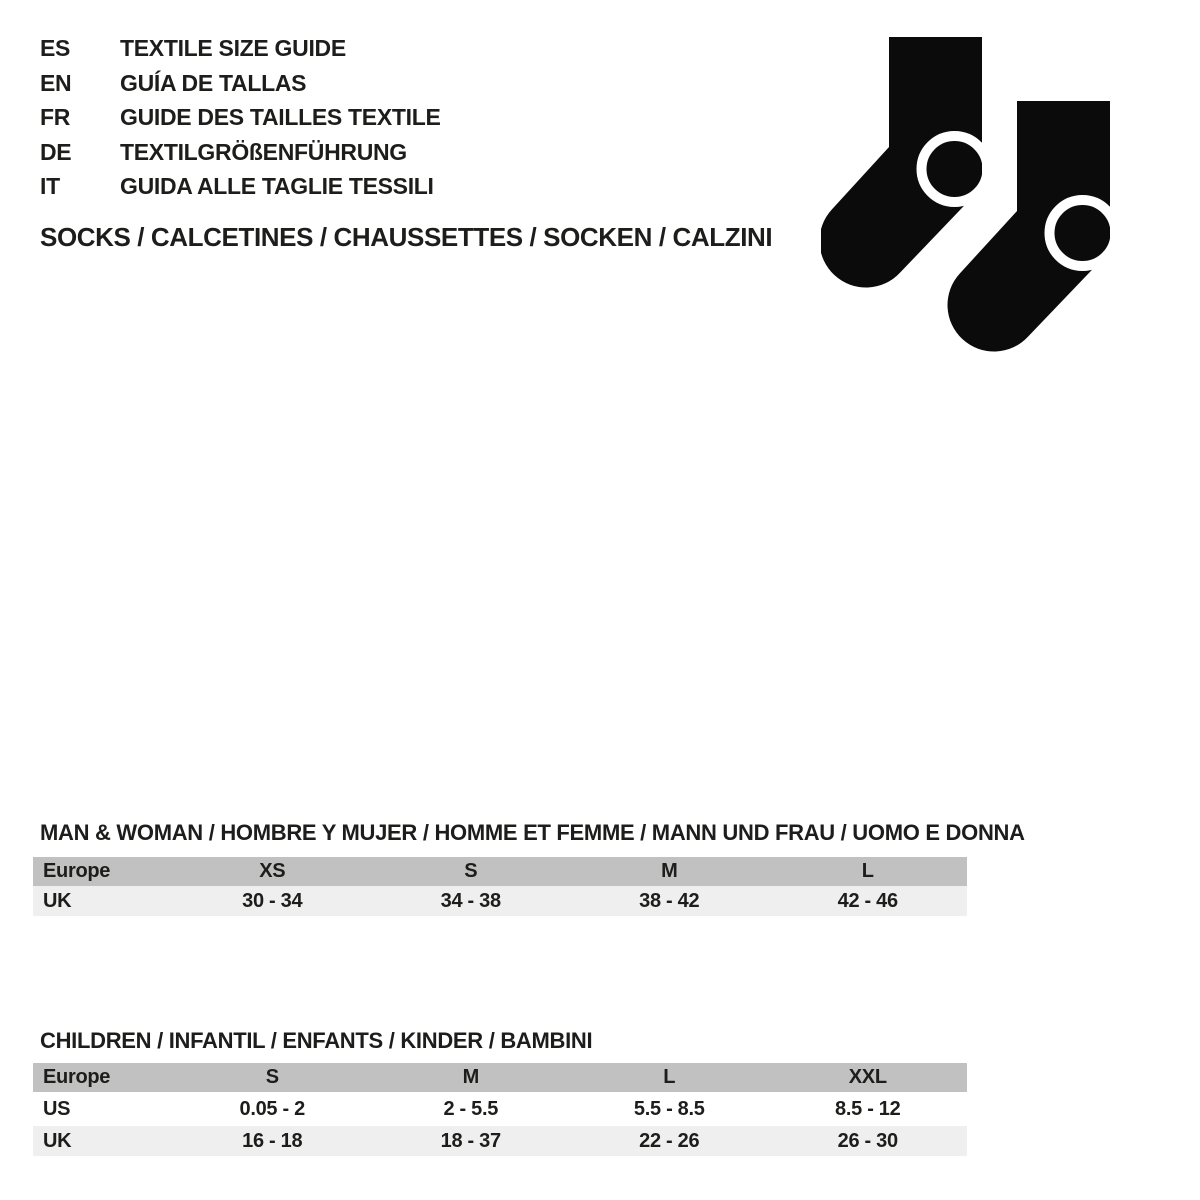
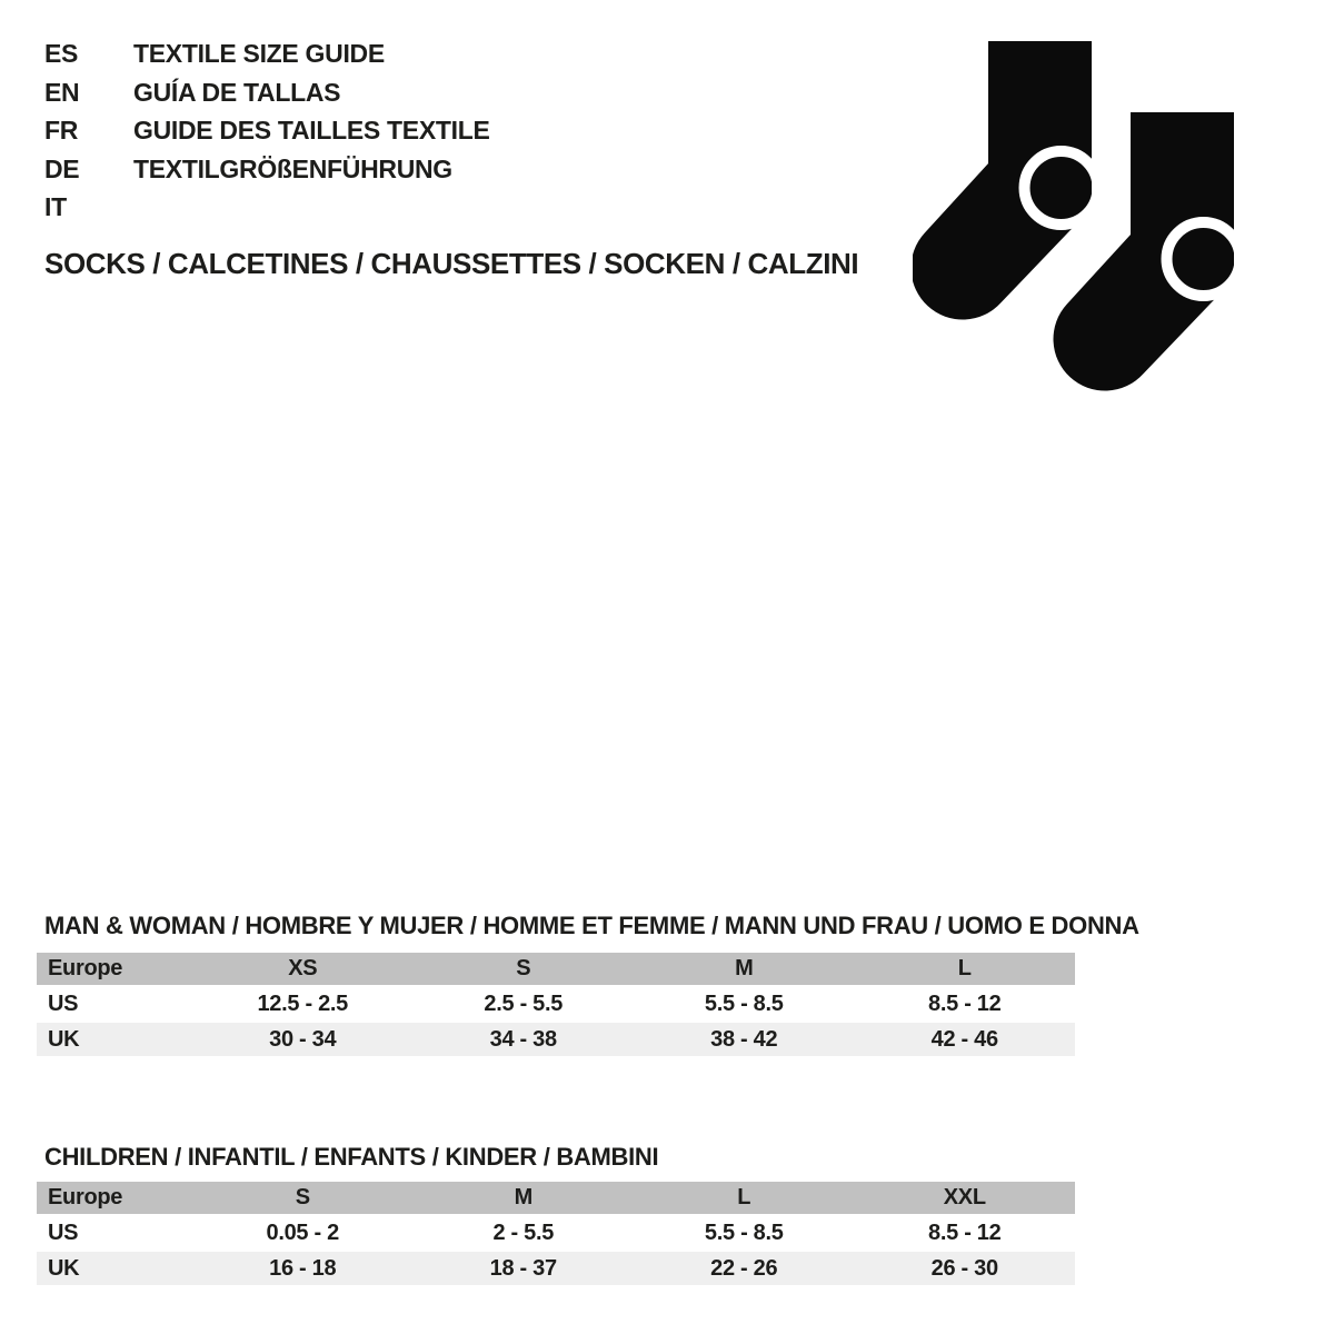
  ES
  TEXTILE SIZE GUIDE
  EN
  GUÍA DE TALLAS
  FR
  GUIDE DES TAILLES TEXTILE
  DE
  TEXTILGRÖßENFÜHRUNG
  IT
- GUIDA ALLE TAGLIE TESSILI
  SOCKS / CALCETINES / CHAUSSETTES / SOCKEN / CALZINI
  MAN & WOMAN / HOMBRE Y MUJER / HOMME ET FEMME / MANN UND FRAU / UOMO E DONNA
  Europe	XS	S	M	L
+ US	12.5 - 2.5	2.5 - 5.5	5.5 - 8.5	8.5 - 12
  UK	30 - 34	34 - 38	38 - 42	42 - 46
  CHILDREN / INFANTIL / ENFANTS / KINDER / BAMBINI
  Europe	S	M	L	XXL
  US	0.05 - 2	2 - 5.5	5.5 - 8.5	8.5 - 12
  UK	16 - 18	18 - 37	22 - 26	26 - 30
